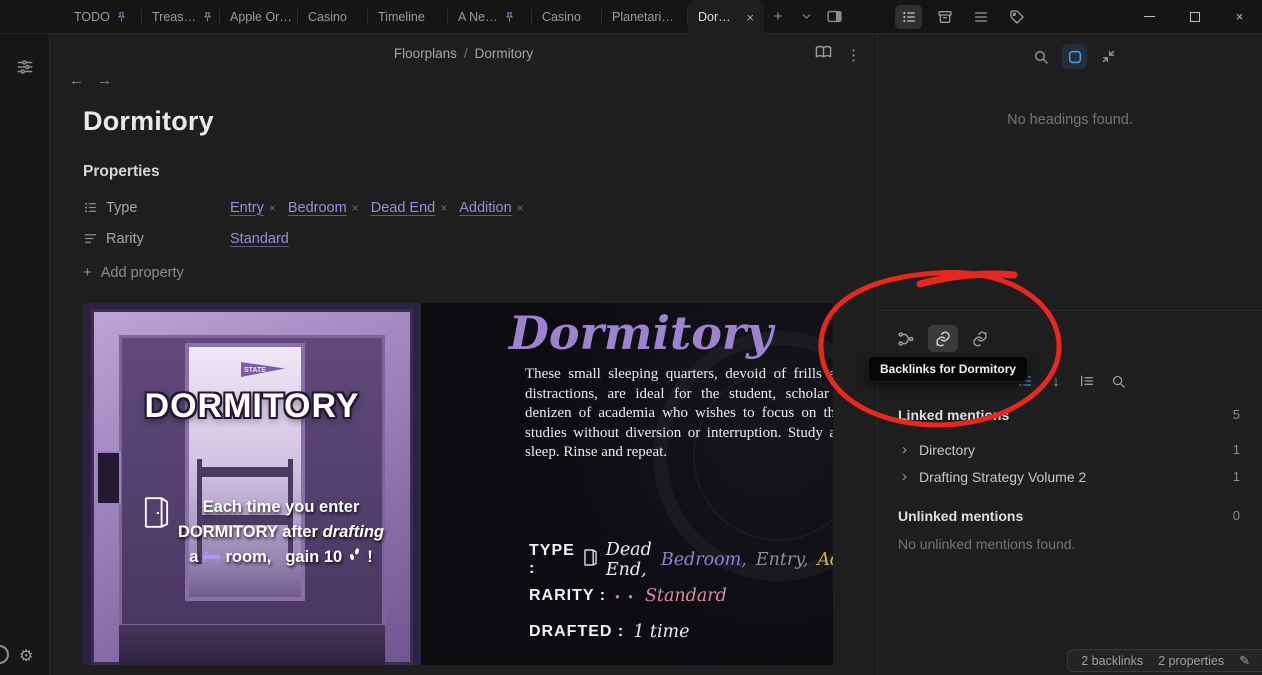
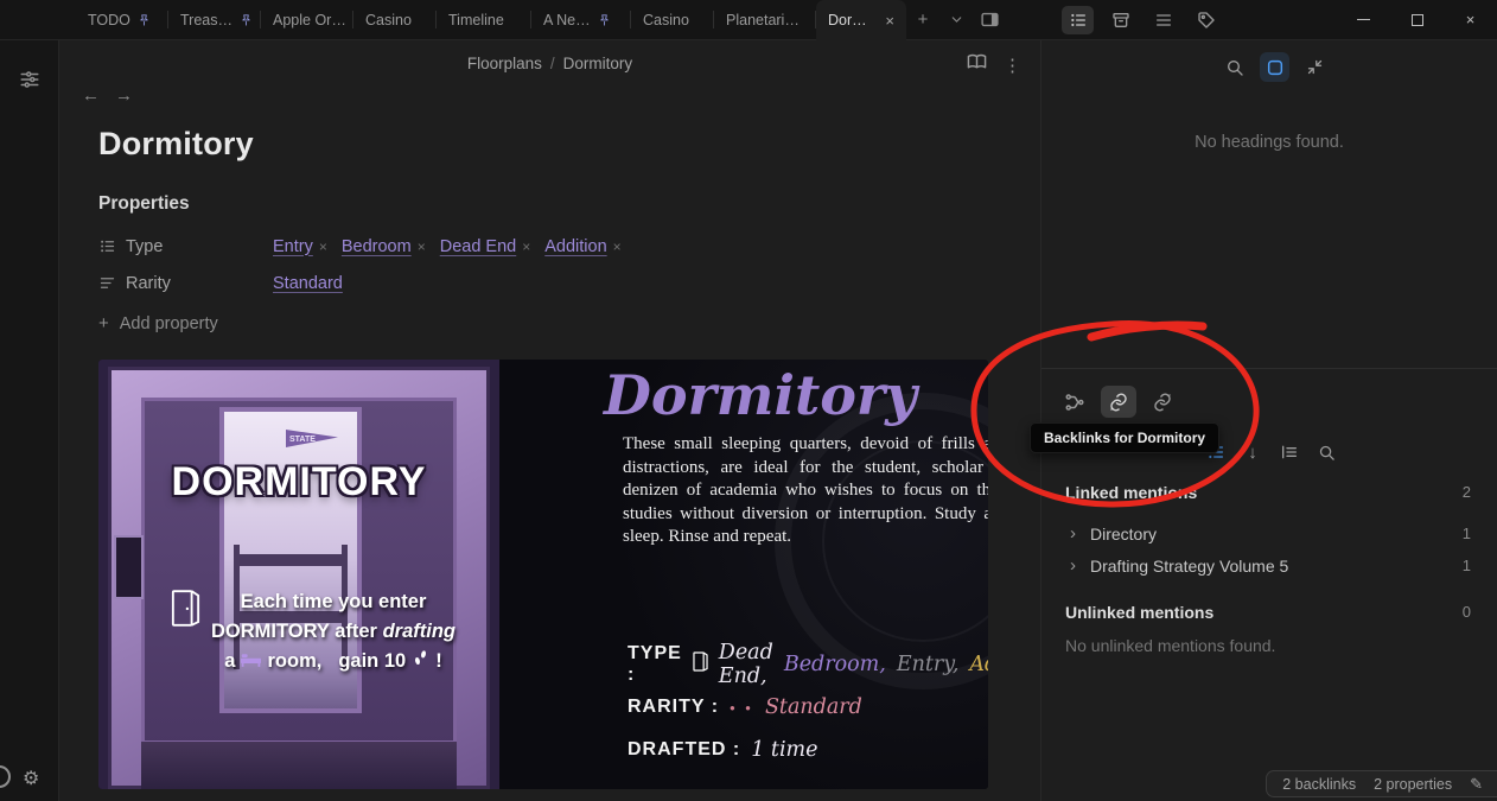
  TODO
  Treas…
  Apple Or…
  Casino
  Timeline
  A Ne…
  Casino
  Planetari…
  Dor…
  ×
  +
  ×
  ⚙
  ←
  →
  Floorplans / Dormitory
  ⋮
  Dormitory
  Properties
  Type
  Entry
  ×
  Bedroom
  ×
  Dead End
  ×
  Addition
  ×
  Rarity
  Standard
  +
  Add property
  DORMITORY
  Each time you enter
  DORMITORY after drafting
  a
  room,
  gain 10
  !
  Dormitory
  These small sleeping quarters, devoid of frills a
  distractions, are ideal for the student, scholar
  denizen of academia who wishes to focus on th
  studies without diversion or interruption. Study a
  sleep. Rinse and repeat.
  TYPE :
  Dead End,
  Bedroom,
  Entry,
  RARITY :
  ● ●
  Standard
  DRAFTED :
  1 time
  No headings found.
  Backlinks for Dormitory
  ↓
  Linked mentios
- 5
+ 2
  ›
  Directory
  1
  ›
- Drafting Strategy Volume 2
+ Drafting Strategy Volume 5
  1
  Unlinked mentions
  0
  No unlinked mentions found.
  2 backlinks
  2 properties
  ✎
